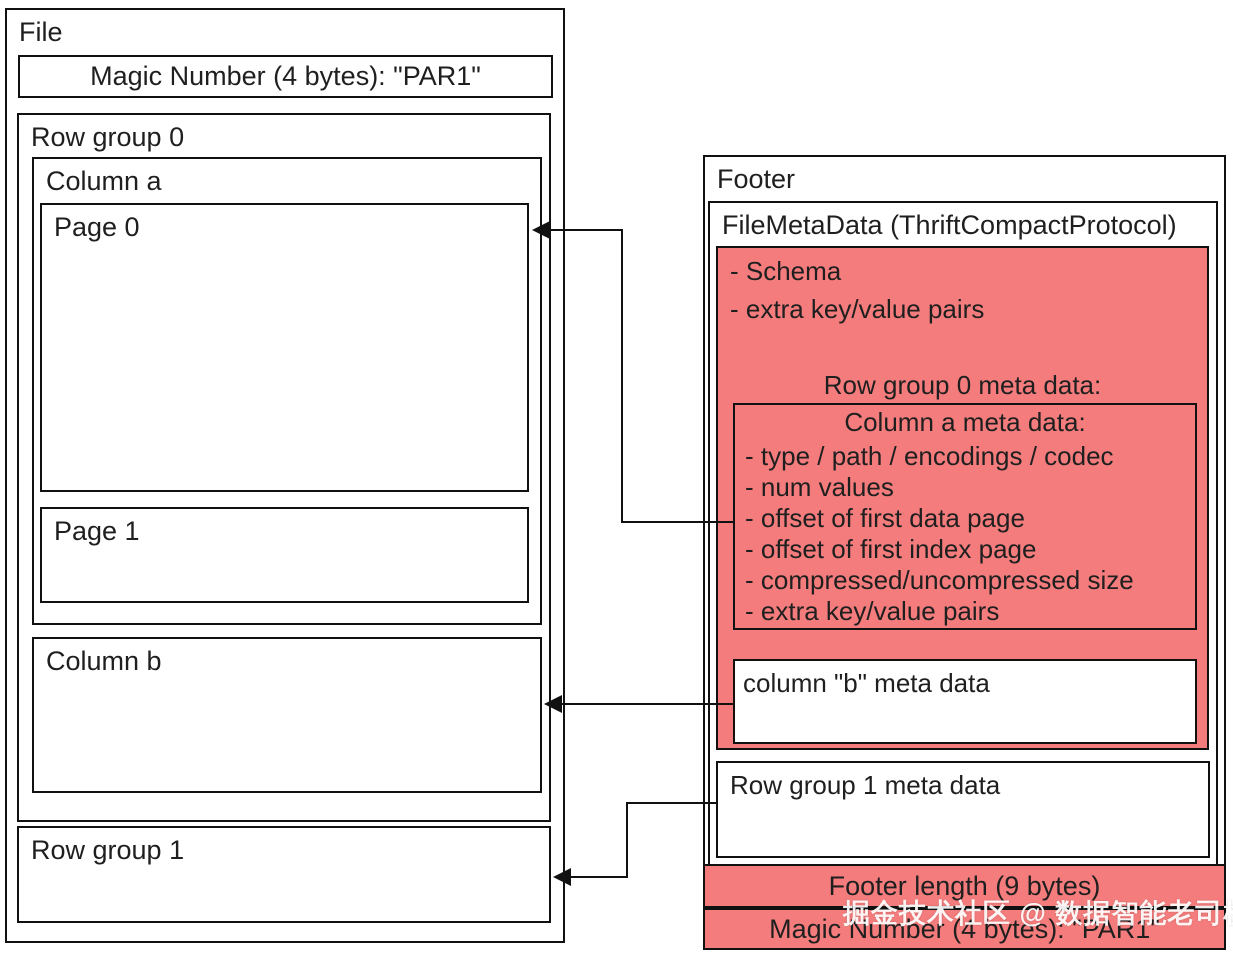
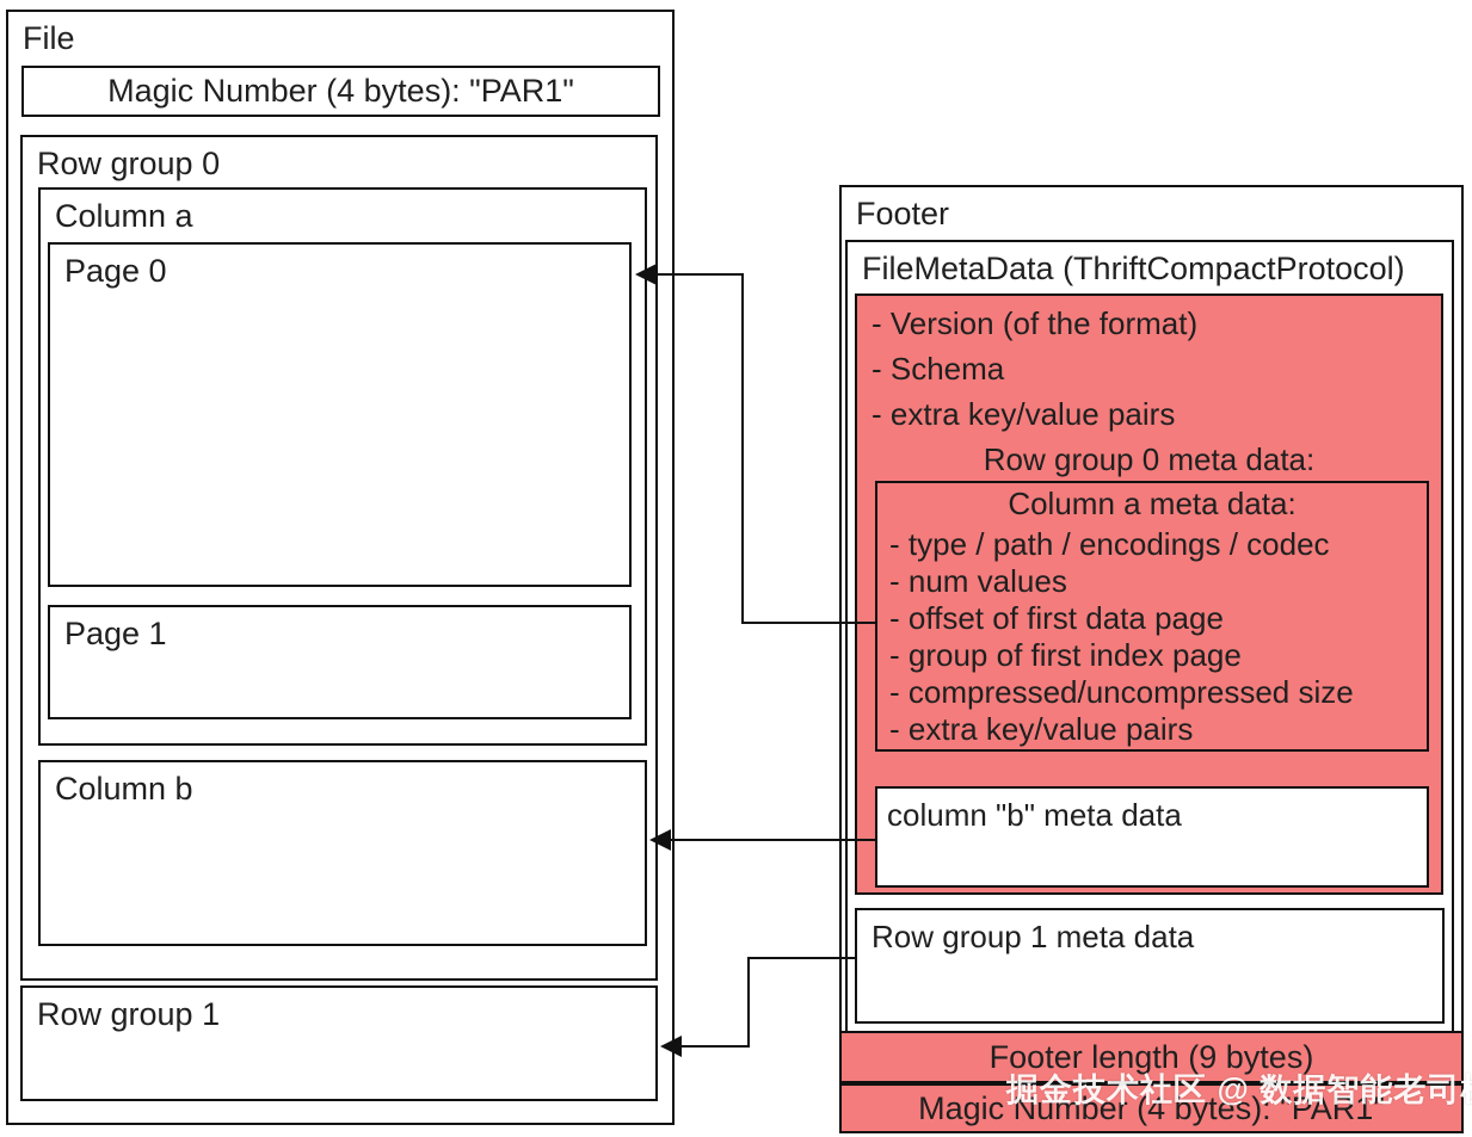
  File
  Magic Number (4 bytes): "PAR1"
  Row group 0
  Column a
  Page 0
  Page 1
  Column b
  Row group 1
  Footer
  FileMetaData (ThriftCompactProtocol)
+ - Version (of the format)
  - Schema
  - extra key/value pairs
  Row group 0 meta data:
  Column a meta data:
  - type / path / encodings / codec
  - num values
  - offset of first data page
- - offset of first index page
+ - group of first index page
  - compressed/uncompressed size
  - extra key/value pairs
  column "b" meta data
  Row group 1 meta data
  Footer length (9 bytes)
  Magic Number (4 bytes): "PAR1"
  掘金技术社区 @ 数据智能老司
